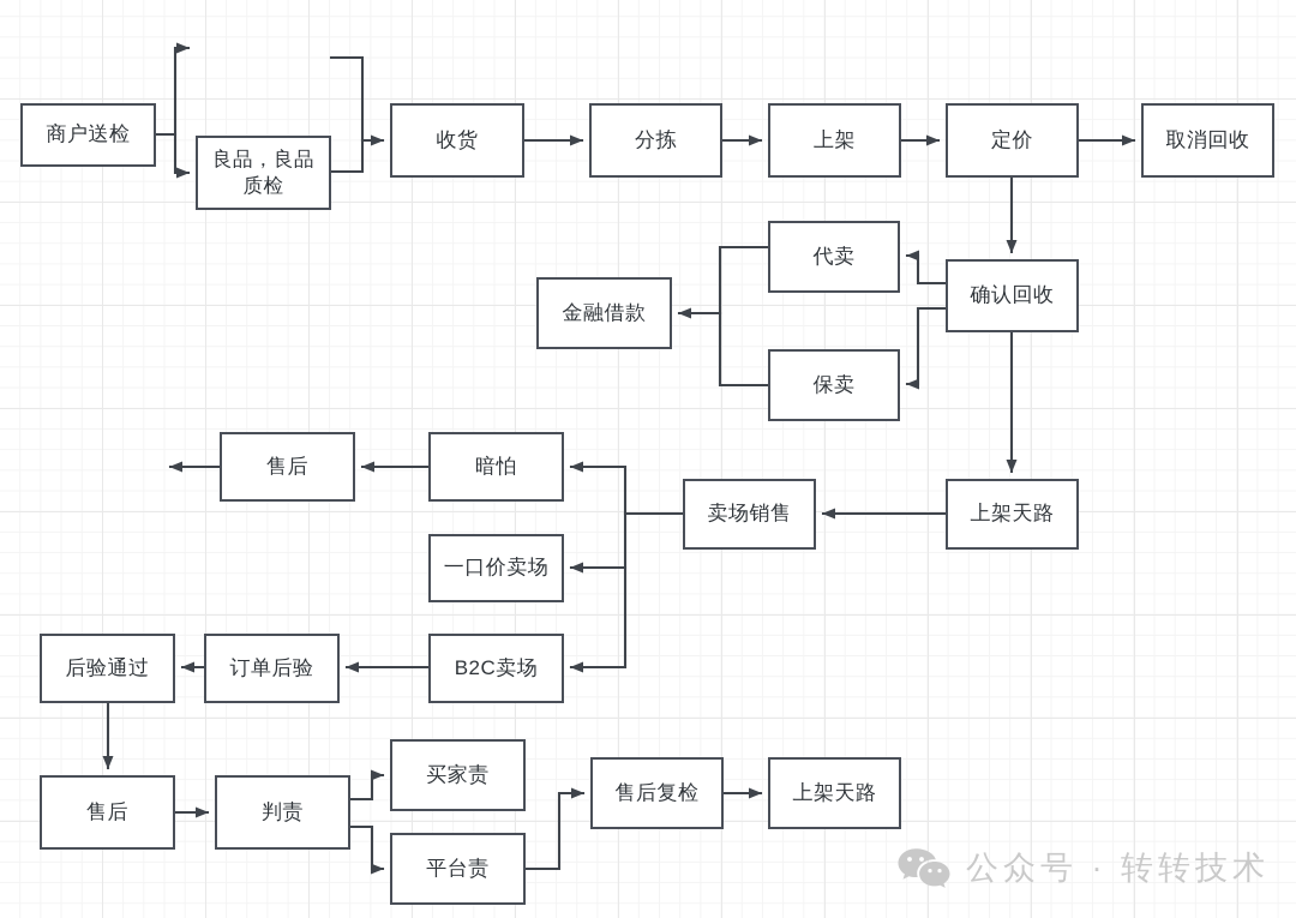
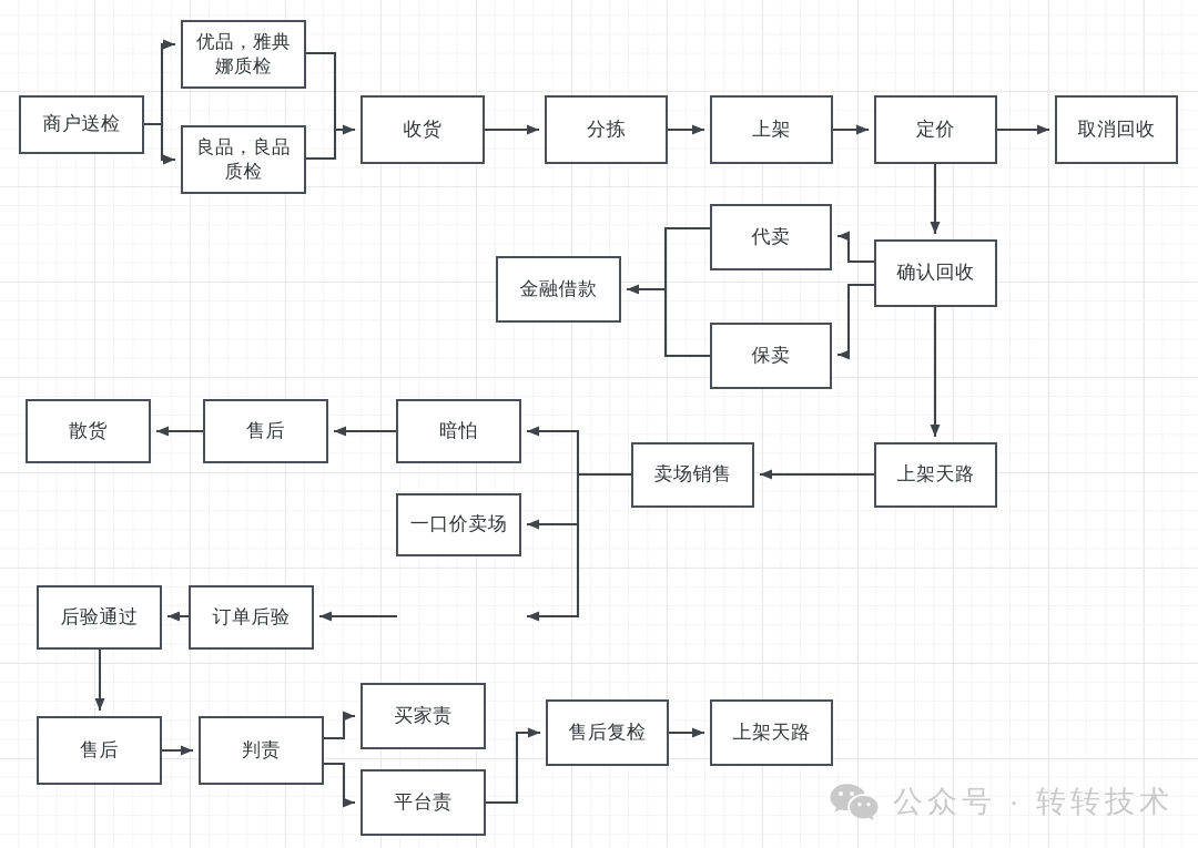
  商户送检
+ 优品，雅典
+ 娜质检
  良品，良品
  质检
  收货
  分拣
  上架
  定价
  取消回收
  代卖
  保卖
  金融借款
  确认回收
  上架天路
  卖场销售
  暗怕
  一口价卖场
- B2C卖场
  售后
+ 散货
  订单后验
  后验通过
  售后
  判责
  买家责
  平台责
  售后复检
  上架天路
  公众号 · 转转技术
